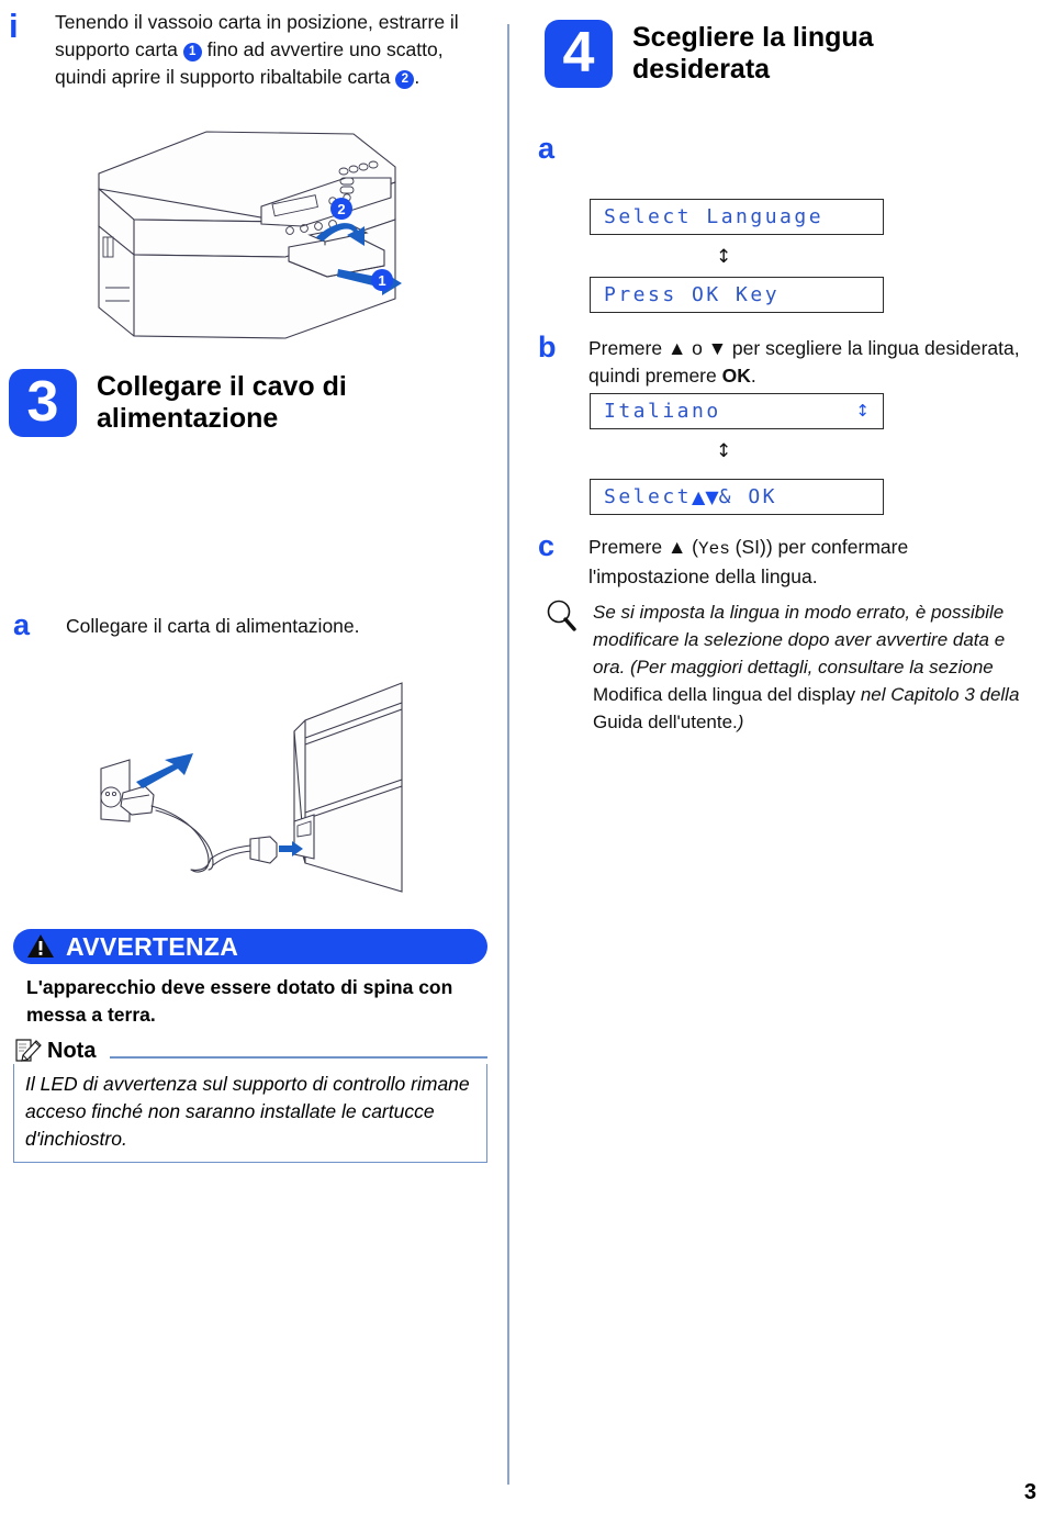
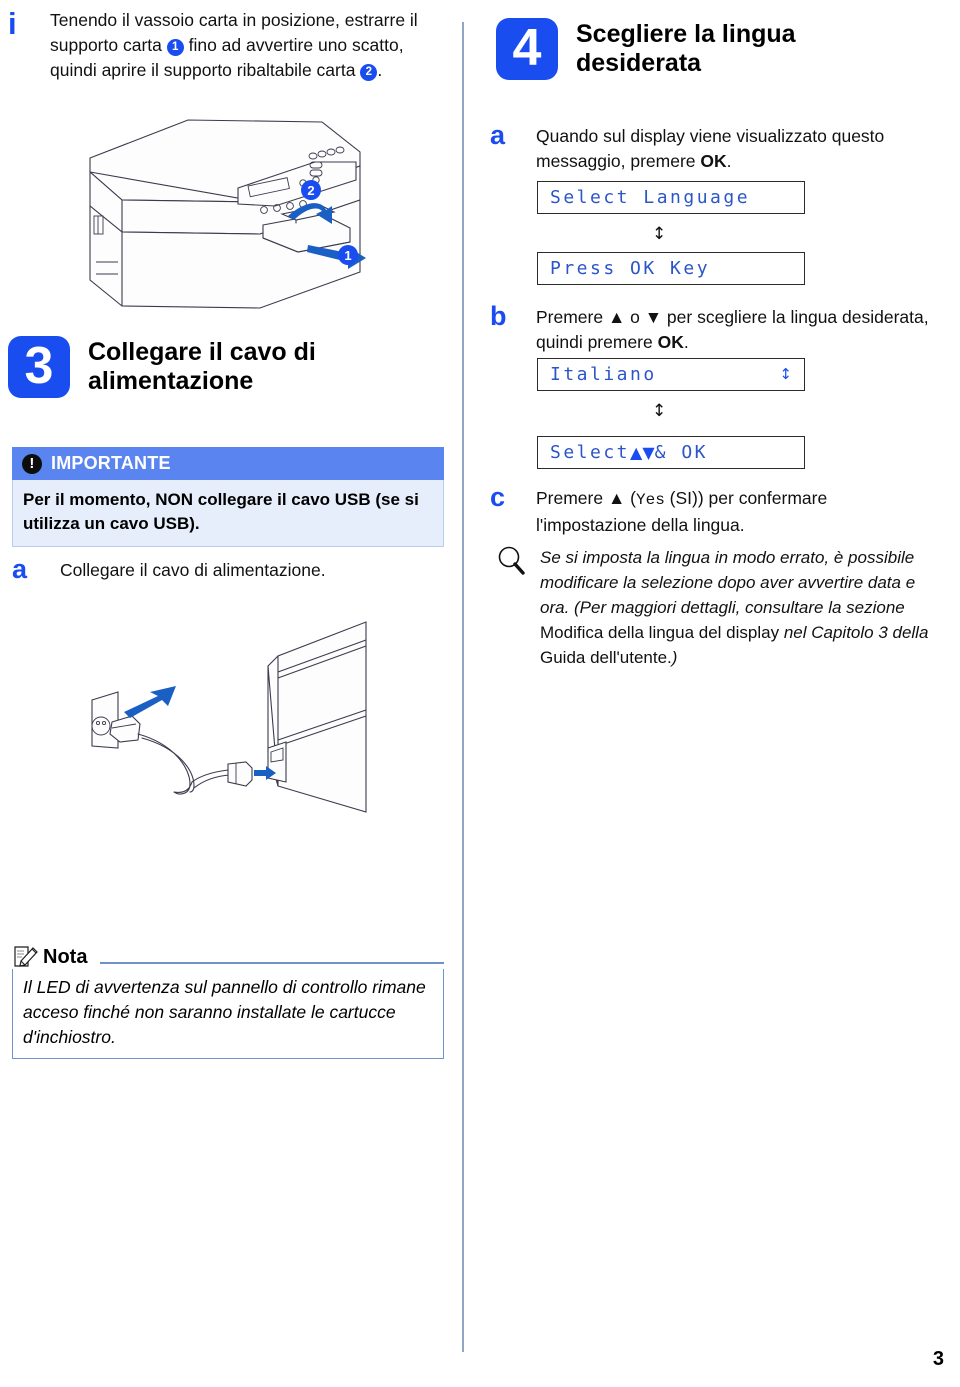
  i
  Tenendo il vassoio carta in posizione, estrarre il supporto carta 1 fino ad avvertire uno scatto, quindi aprire il supporto ribaltabile carta 2 .
  2
  1
  3
  Collegare il cavo di alimentazione
+ !
+ IMPORTANTE
+ Per il momento, NON collegare il cavo USB (se si utilizza un cavo USB).
  a
- Collegare il carta di alimentazione.
+ Collegare il cavo di alimentazione.
- AVVERTENZA
- L'apparecchio deve essere dotato di spina con messa a terra.
  Nota
- Il LED di avvertenza sul supporto di controllo rimane acceso finché non saranno installate le cartucce d'inchiostro.
+ Il LED di avvertenza sul pannello di controllo rimane acceso finché non saranno installate le cartucce d'inchiostro.
  4
  Scegliere la lingua desiderata
  a
+ Quando sul display viene visualizzato questo messaggio, premere OK.
  Select Language
  ↕
  Press OK Key
  b
  Premere ▲ o ▼ per scegliere la lingua desiderata, quindi premere OK.
  Italiano
  ↕
  ↕
  Select
  ▲▼
  & OK
  c
  Premere ▲ (Yes (SI)) per confermare l'impostazione della lingua.
  Se si imposta la lingua in modo errato, è possibile modificare la selezione dopo aver avvertire data e ora. (Per maggiori dettagli, consultare la sezione Modifica della lingua del display nel Capitolo 3 della Guida dell'utente.)
  3
